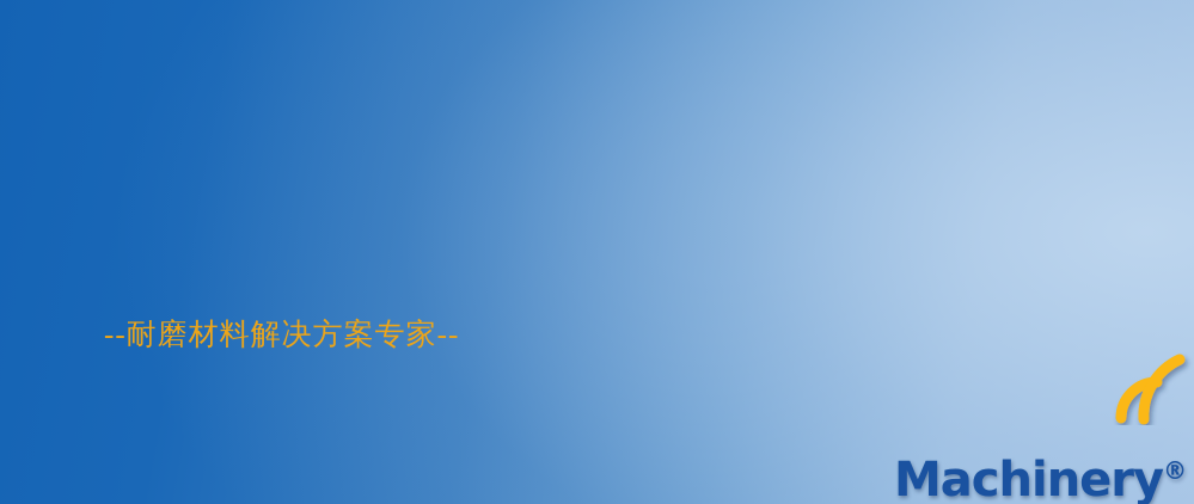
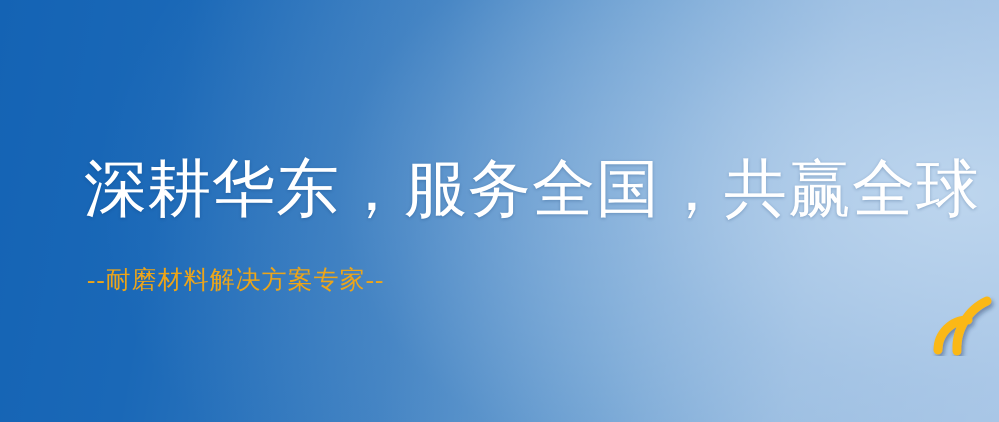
+ 深耕华东，服务全国，共赢全球
  --耐磨材料解决方案专家--
- Machinery®
